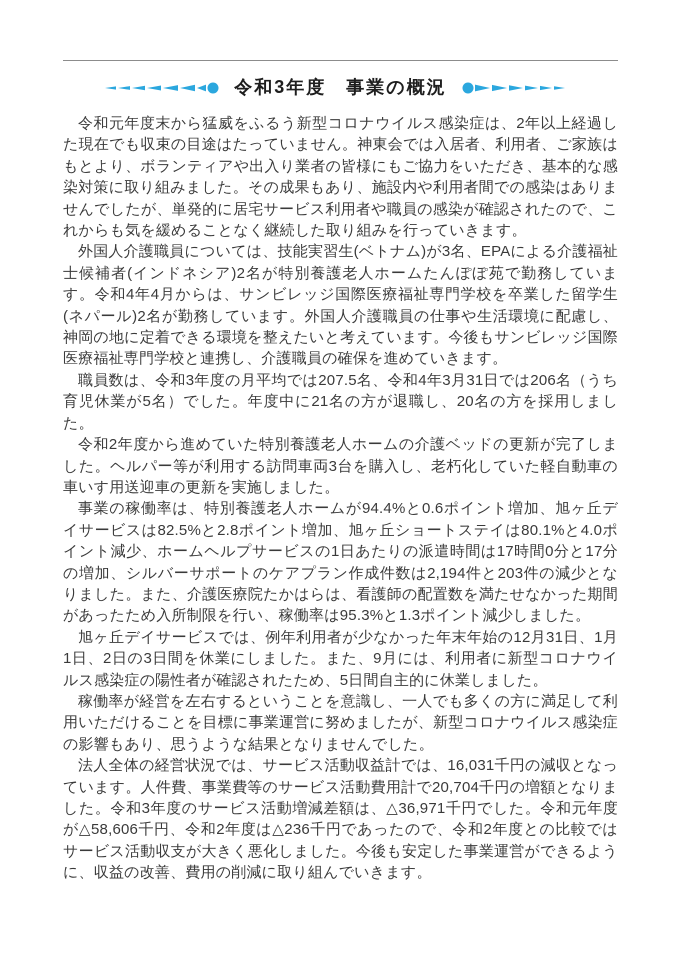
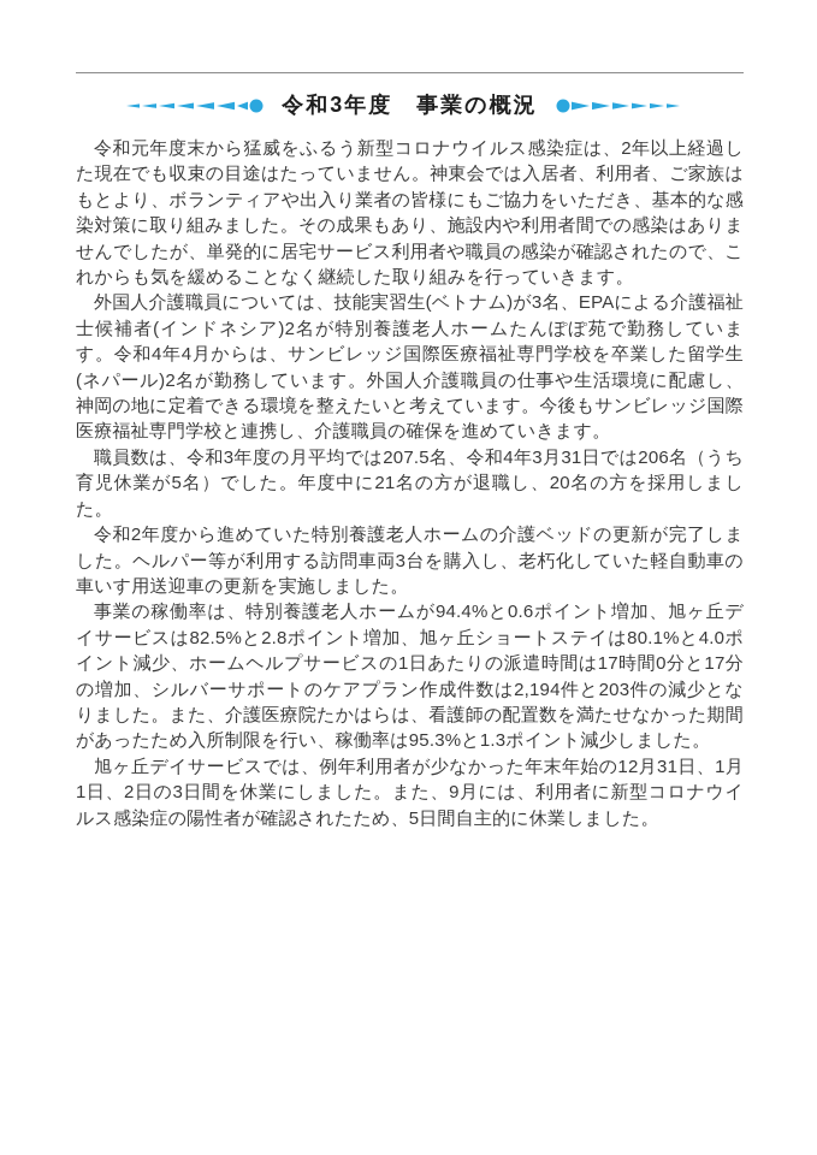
  令和3年度 事業の概況
  令和元年度末から猛威をふるう新型コロナウイルス感染症は、2年以上経過した現在でも収束の目途はたっていません。神東会では入居者、利用者、ご家族はもとより、ボランティアや出入り業者の皆様にもご協力をいただき、基本的な感染対策に取り組みました。その成果もあり、施設内や利用者間での感染はありませんでしたが、単発的に居宅サービス利用者や職員の感染が確認されたので、これからも気を緩めることなく継続した取り組みを行っていきます。
  外国人介護職員については、技能実習生(ベトナム)が3名、EPAによる介護福祉士候補者(インドネシア)2名が特別養護老人ホームたんぽぽ苑で勤務しています。令和4年4月からは、サンビレッジ国際医療福祉専門学校を卒業した留学生(ネパール)2名が勤務しています。外国人介護職員の仕事や生活環境に配慮し、神岡の地に定着できる環境を整えたいと考えています。今後もサンビレッジ国際医療福祉専門学校と連携し、介護職員の確保を進めていきます。
  職員数は、令和3年度の月平均では207.5名、令和4年3月31日では206名（うち育児休業が5名）でした。年度中に21名の方が退職し、20名の方を採用しました。
  令和2年度から進めていた特別養護老人ホームの介護ベッドの更新が完了しました。ヘルパー等が利用する訪問車両3台を購入し、老朽化していた軽自動車の車いす用送迎車の更新を実施しました。
  事業の稼働率は、特別養護老人ホームが94.4%と0.6ポイント増加、旭ヶ丘デイサービスは82.5%と2.8ポイント増加、旭ヶ丘ショートステイは80.1%と4.0ポイント減少、ホームヘルプサービスの1日あたりの派遣時間は17時間0分と17分の増加、シルバーサポートのケアプラン作成件数は2,194件と203件の減少となりました。また、介護医療院たかはらは、看護師の配置数を満たせなかった期間があったため入所制限を行い、稼働率は95.3%と1.3ポイント減少しました。
  旭ヶ丘デイサービスでは、例年利用者が少なかった年末年始の12月31日、1月1日、2日の3日間を休業にしました。また、9月には、利用者に新型コロナウイルス感染症の陽性者が確認されたため、5日間自主的に休業しました。
- 稼働率が経営を左右するということを意識し、一人でも多くの方に満足して利用いただけることを目標に事業運営に努めましたが、新型コロナウイルス感染症の影響もあり、思うような結果となりませんでした。
- 法人全体の経営状況では、サービス活動収益計では、16,031千円の減収となっています。人件費、事業費等のサービス活動費用計で20,704千円の増額となりました。令和3年度のサービス活動増減差額は、△36,971千円でした。令和元年度が△58,606千円、令和2年度は△236千円であったので、令和2年度との比較ではサービス活動収支が大きく悪化しました。今後も安定した事業運営ができるように、収益の改善、費用の削減に取り組んでいきます。
